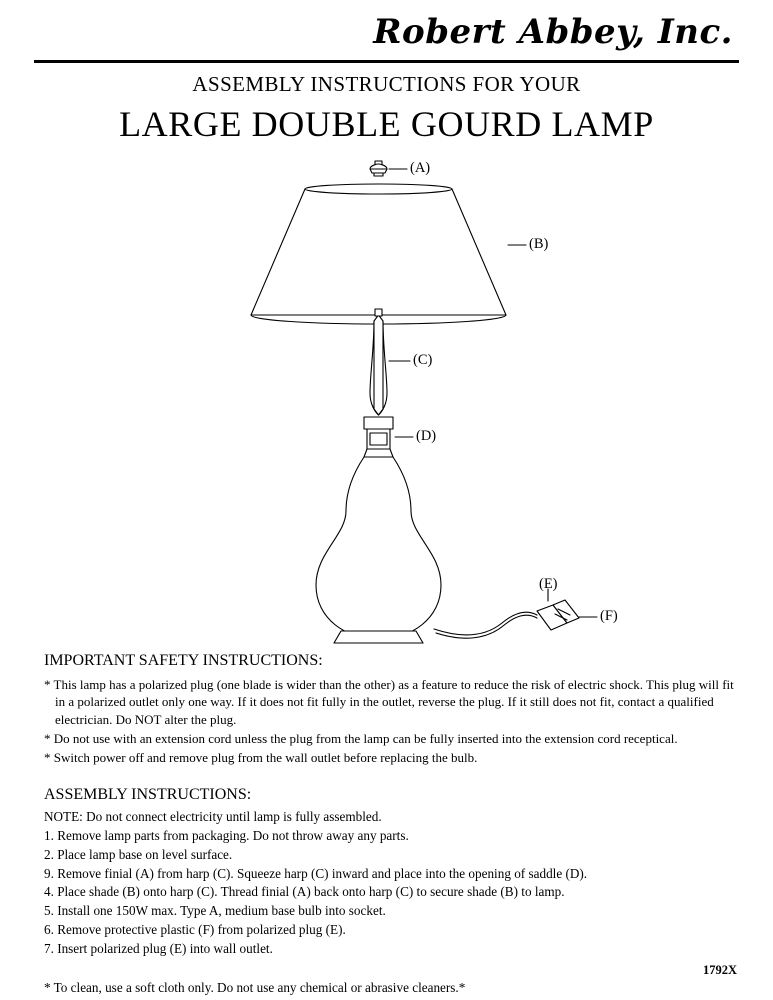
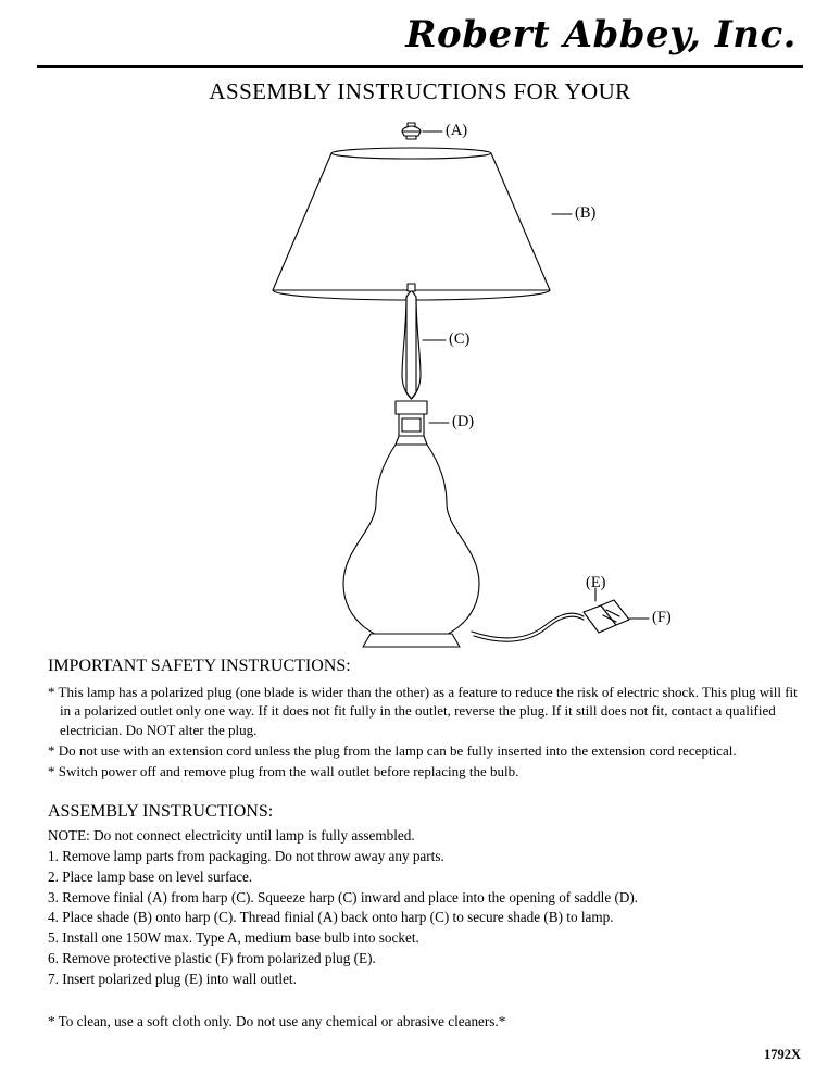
  Robert Abbey, Inc.
  ASSEMBLY INSTRUCTIONS FOR YOUR
- LARGE DOUBLE GOURD LAMP
  (A)
  (B)
  (C)
  (D)
  (E)
  (F)
  IMPORTANT SAFETY INSTRUCTIONS:
  * This lamp has a polarized plug (one blade is wider than the other) as a feature to reduce the risk of electric shock. This plug will fit in a polarized outlet only one way. If it does not fit fully in the outlet, reverse the plug. If it still does not fit, contact a qualified electrician. Do NOT alter the plug.
  * Do not use with an extension cord unless the plug from the lamp can be fully inserted into the extension cord receptical.
  * Switch power off and remove plug from the wall outlet before replacing the bulb.
  ASSEMBLY INSTRUCTIONS:
  NOTE: Do not connect electricity until lamp is fully assembled.
  1. Remove lamp parts from packaging. Do not throw away any parts.
  2. Place lamp base on level surface.
- 9. Remove finial (A) from harp (C). Squeeze harp (C) inward and place into the opening of saddle (D).
+ 3. Remove finial (A) from harp (C). Squeeze harp (C) inward and place into the opening of saddle (D).
  4. Place shade (B) onto harp (C). Thread finial (A) back onto harp (C) to secure shade (B) to lamp.
  5. Install one 150W max. Type A, medium base bulb into socket.
  6. Remove protective plastic (F) from polarized plug (E).
  7. Insert polarized plug (E) into wall outlet.
  * To clean, use a soft cloth only. Do not use any chemical or abrasive cleaners.*
  1792X
